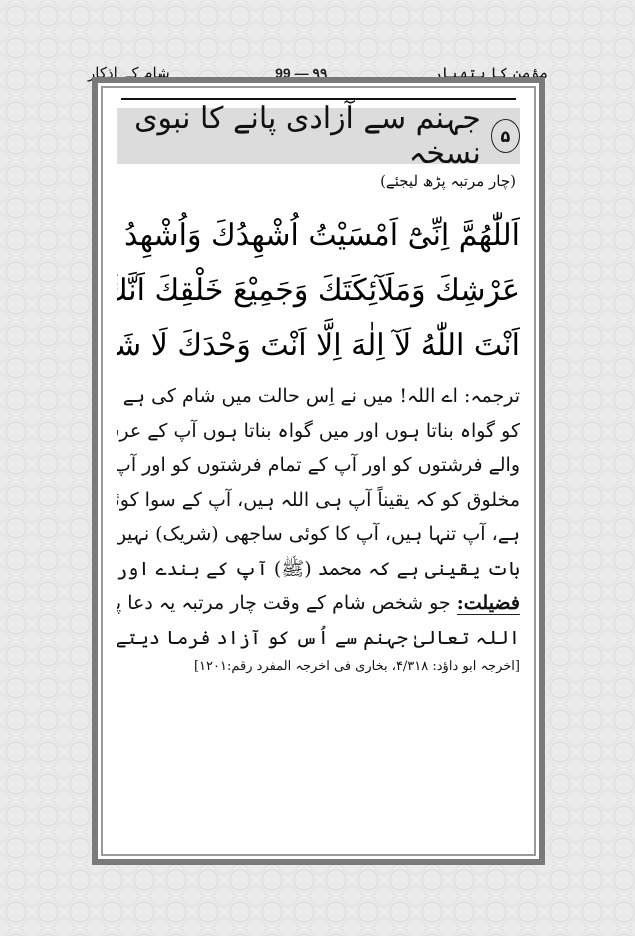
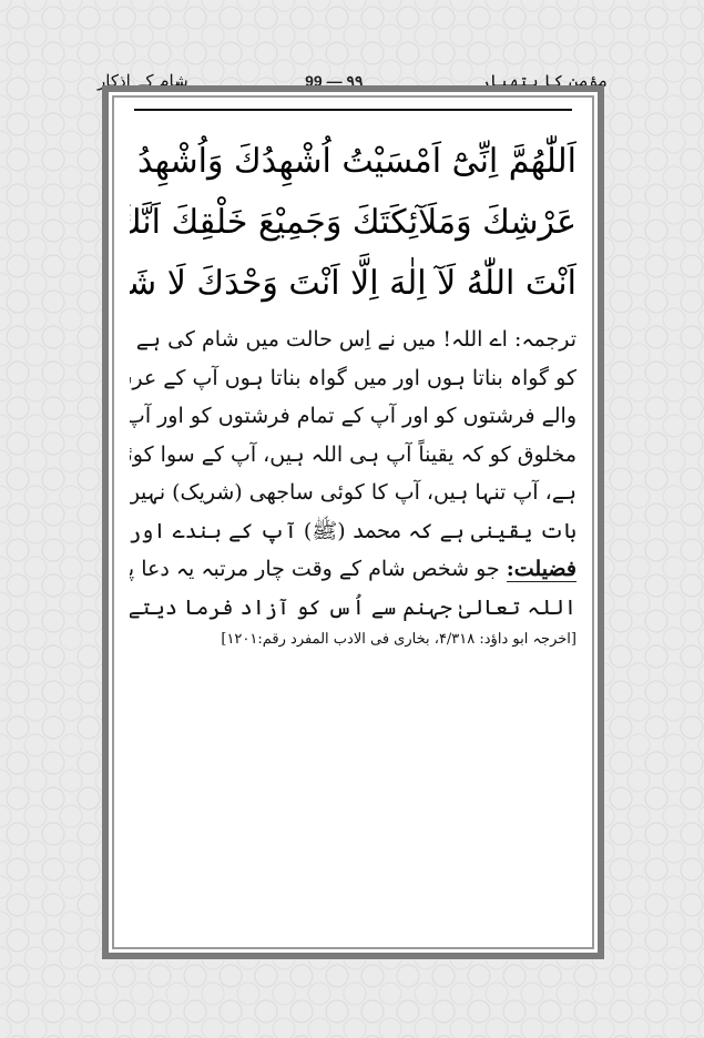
  شام کے اذکار
  99 — ۹۹
  مؤمن کا ہتھیار
- ۵
- جہنم سے آزادی پانے کا نبوی نسخہ
- (چار مرتبہ پڑھ لیجئے)
  اَللّٰهُمَّ اِنِّیْٓ اَمْسَيْتُ اُشْهِدُكَ وَاُشْهِدُ
  عَرْشِكَ وَمَلَآئِكَتَكَ وَجَمِيْعَ خَلْقِكَ اَنَّ
  اَنْتَ اللّٰهُ لَآ اِلٰهَ اِلَّا اَنْتَ وَحْدَكَ لَا شَ
  ترجمہ: اے اللہ! میں نے اِس حالت میں شام کی ہے
  کو گواہ بناتا ہوں اور میں گواہ بناتا ہوں آپ کے عر
  والے فرشتوں کو اور آپ کے تمام فرشتوں کو اور آپ
  مخلوق کو کہ یقیناً آپ ہی اللہ ہیں، آپ کے سوا کوئ
  ہے، آپ تنہا ہیں، آپ کا کوئی ساجھی (شریک) نہیں
  بات یقینی ہے کہ محمد (ﷺ) آپ کے بندے اور
  فضیلت: جو شخص شام کے وقت چار مرتبہ یہ دعا پ
  اللہ تعالیٰ جہنم سے اُس کو آزاد فرما دیتے
- [اخرجہ ابو داؤد: ۴/۳۱۸، بخاری فی اخرجہ المفرد رقم:۱۲۰۱]
+ [اخرجہ ابو داؤد: ۴/۳۱۸، بخاری فی الادب المفرد رقم:۱۲۰۱]
